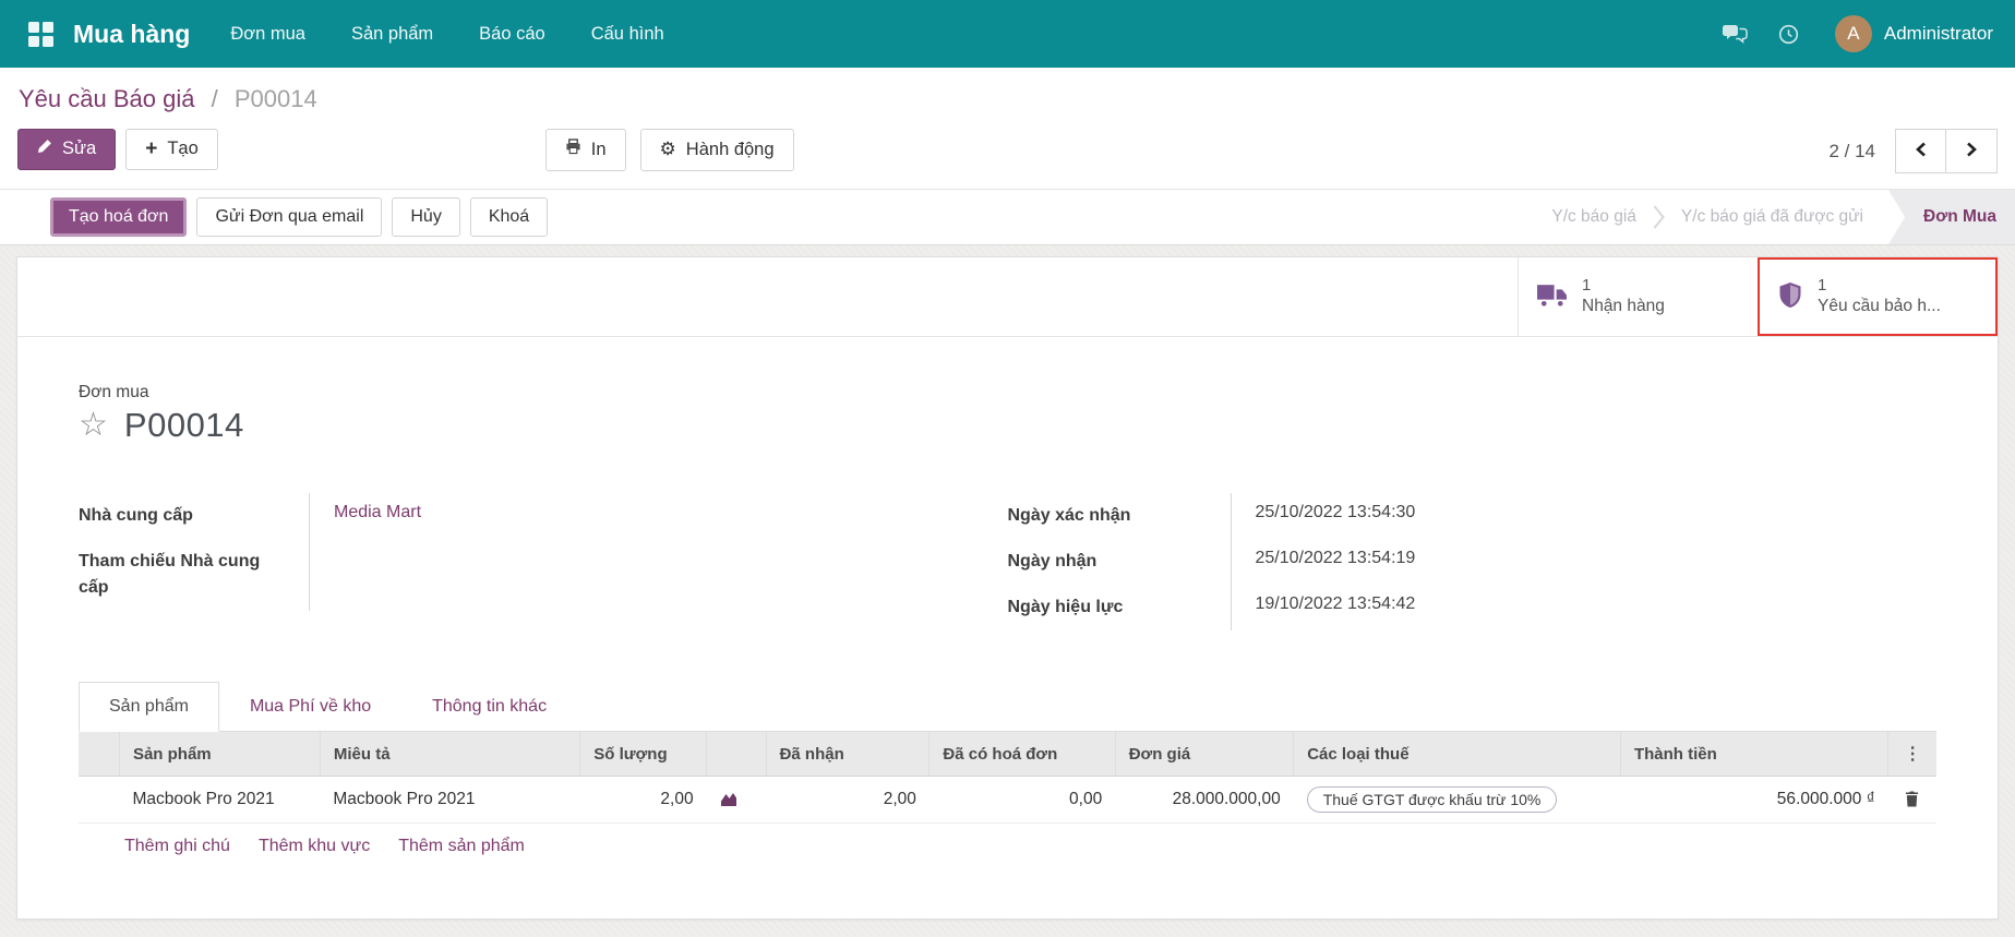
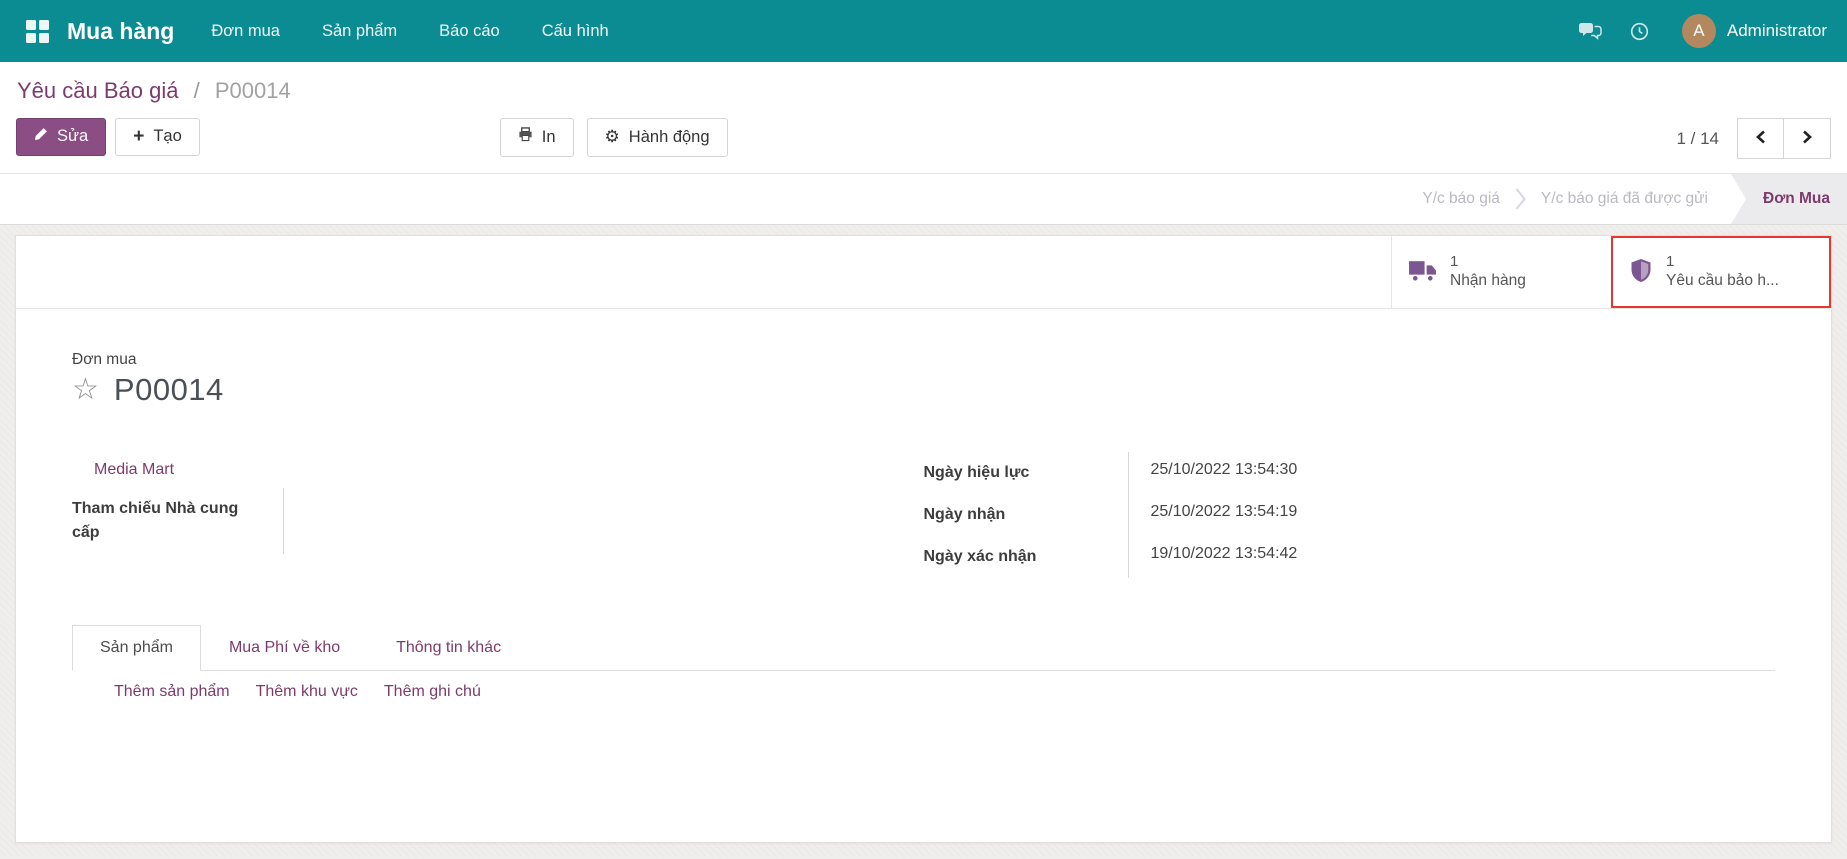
  Mua hàng
  Đơn mua
  Sản phẩm
  Báo cáo
  Cấu hình
  A
  Administrator
  Yêu cầu Báo giá / P00014
  Sửa
  +
  Tạo
  In
  ⚙
  Hành động
- 2 / 14
+ 1 / 14
- Tạo hoá đơn
- Gửi Đơn qua email
- Hủy
- Khoá
  Y/c báo giá
  Y/c báo giá đã được gửi
  Đơn Mua
  1
  Nhận hàng
  1
  Yêu cầu bảo h...
  Đơn mua
  ☆
  P00014
- Nhà cung cấp
  Media Mart
  Tham chiếu Nhà cung cấp
- Ngày xác nhận
+ Ngày hiệu lực
  25/10/2022 13:54:30
  Ngày nhận
  25/10/2022 13:54:19
- Ngày hiệu lực
+ Ngày xác nhận
  19/10/2022 13:54:42
  Sản phẩm
  Mua Phí về kho
  Thông tin khác
- 	Sản phẩm	Miêu tả	Số lượng		Đã nhận	Đã có hoá đơn	Đơn giá	Các loại thuế	Thành tiền	⋮
- 	Macbook Pro 2021	Macbook Pro 2021	2,00		2,00	0,00	28.000.000,00	Thuế GTGT được khấu trừ 10%	56.000.000 ₫
- Thêm ghi chú
+ Thêm sản phẩm
  Thêm khu vực
- Thêm sản phẩm
+ Thêm ghi chú
